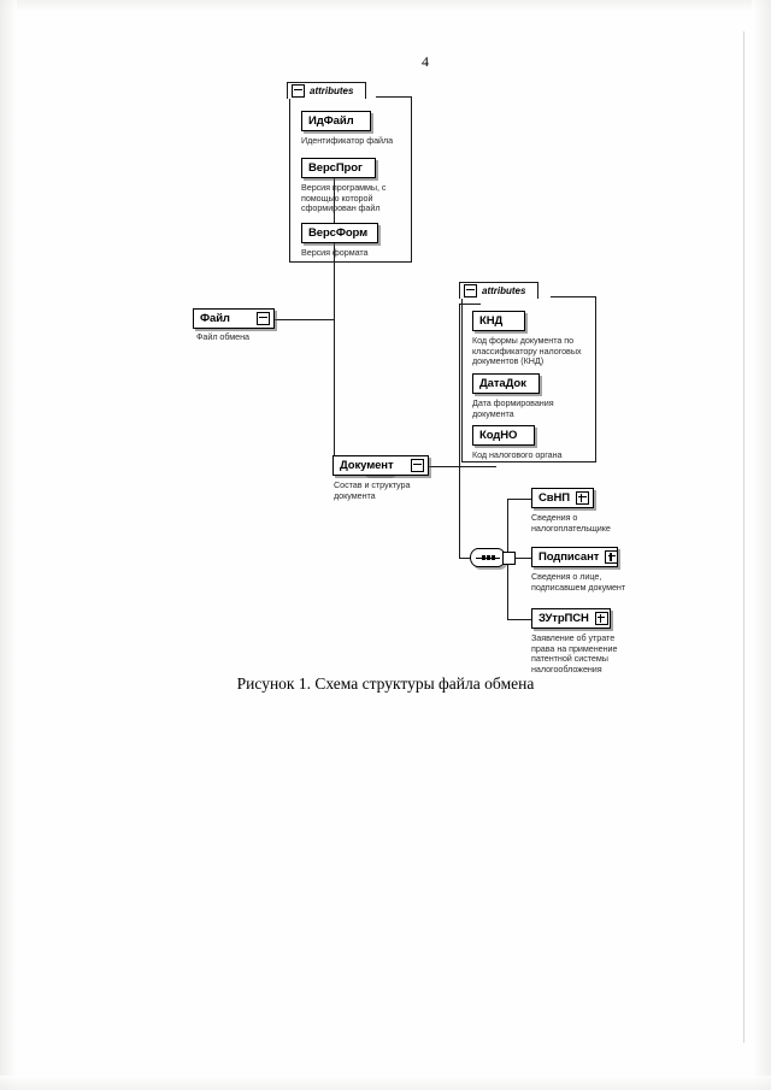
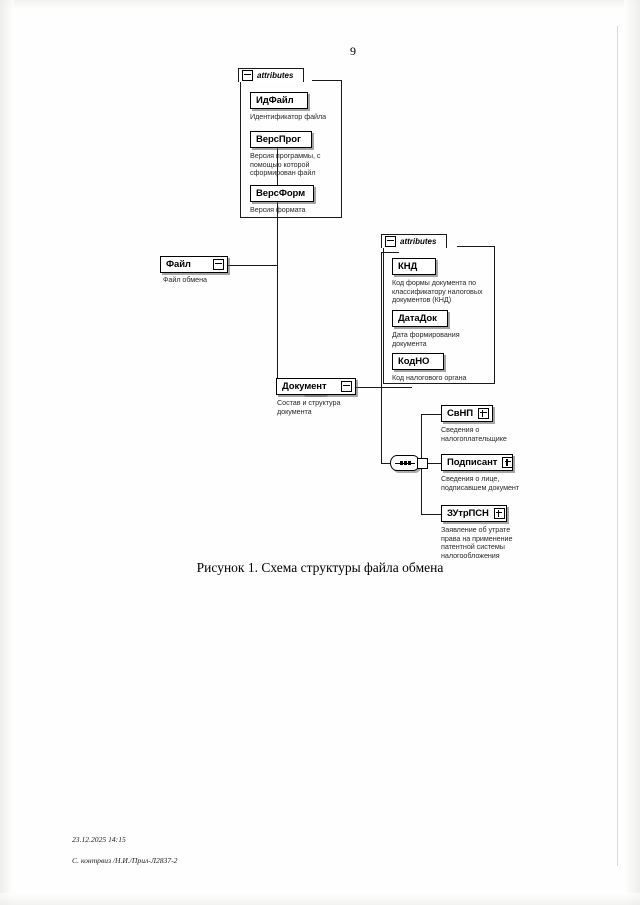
- 4
+ 9
  Файл
  Файл обмена
  attributes
  ИдФайл
  Идентификатор файла
  ВерсПрог
  Версия программы, с
  помощью которой
  сформирован файл
  ВерсФорм
  Версия формата
  Документ
  Состав и структура
  документа
  attributes
  КНД
  Код формы документа по
  классификатору налоговых
  документов (КНД)
  ДатаДок
  Дата формирования
  документа
  КодНО
  Код налогового органа
  СвНП
  Сведения о
  налогоплательщике
  Подписант
  Сведения о лице,
  подписавшем документ
  ЗУтрПСН
  Заявление об утрате
  права на применение
  патентной системы
  налогообложения
  Рисунок 1. Схема структуры файла обмена
+ 23.12.2025 14:15
+ С. контрвиз /Н.И./Прил-Л2837-2
